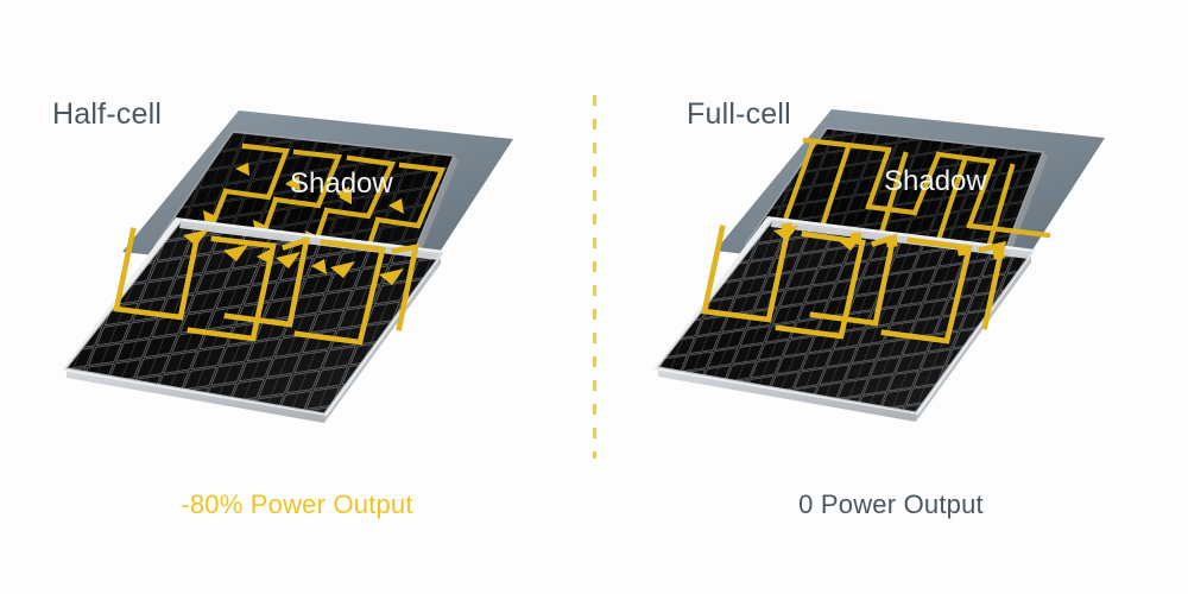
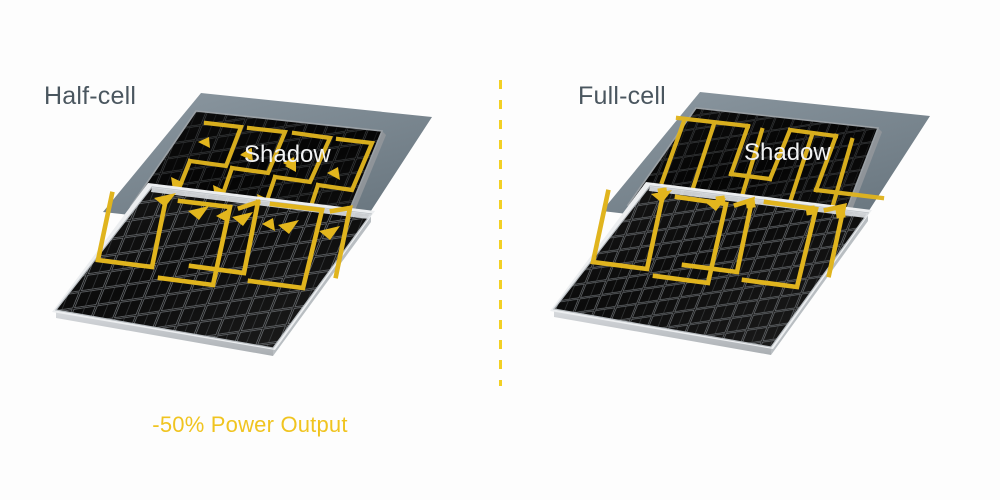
  Half-cell
  Shadow
- -80% Power Output
+ -50% Power Output
  Full-cell
  Shadow
- 0 Power Output
